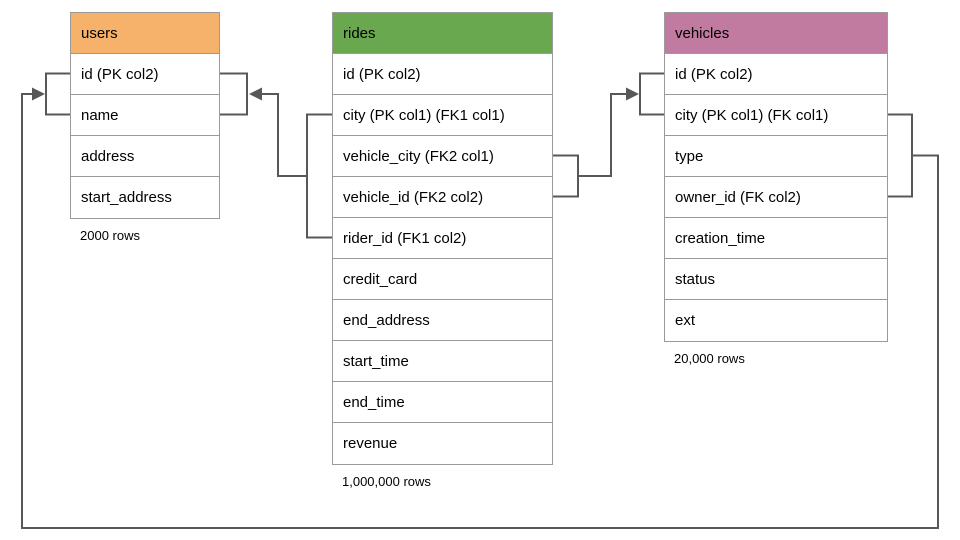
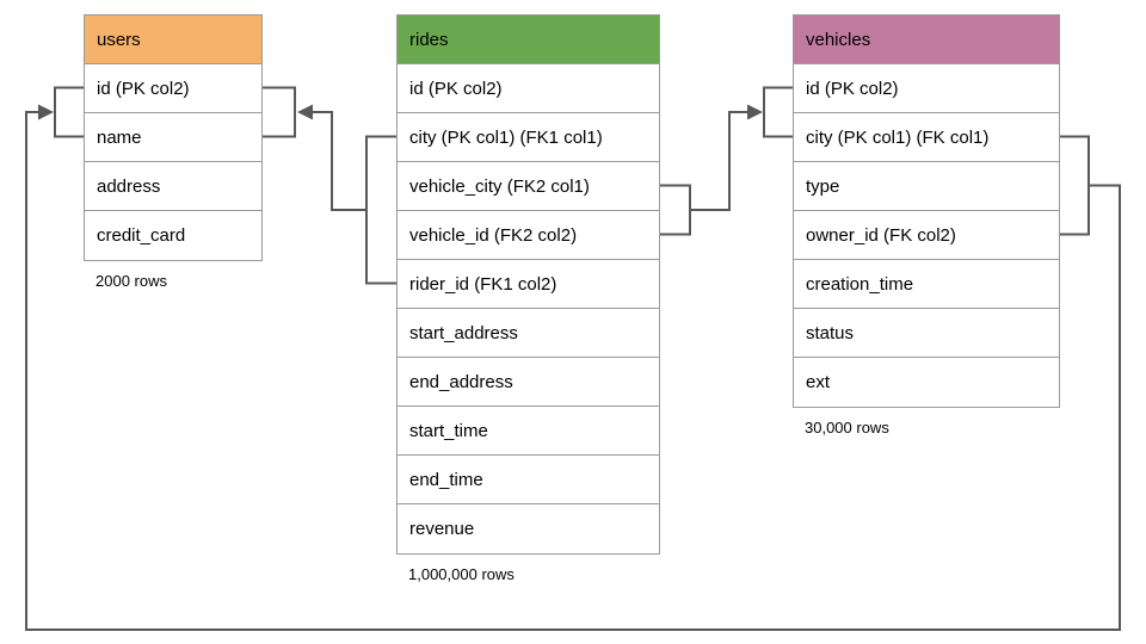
  users
  id (PK col2)
  name
  address
- start_address
+ credit_card
  2000 rows
  rides
  id (PK col2)
  city (PK col1) (FK1 col1)
  vehicle_city (FK2 col1)
  vehicle_id (FK2 col2)
  rider_id (FK1 col2)
- credit_card
+ start_address
  end_address
  start_time
  end_time
  revenue
  1,000,000 rows
  vehicles
  id (PK col2)
  city (PK col1) (FK col1)
  type
  owner_id (FK col2)
  creation_time
  status
  ext
- 20,000 rows
+ 30,000 rows
